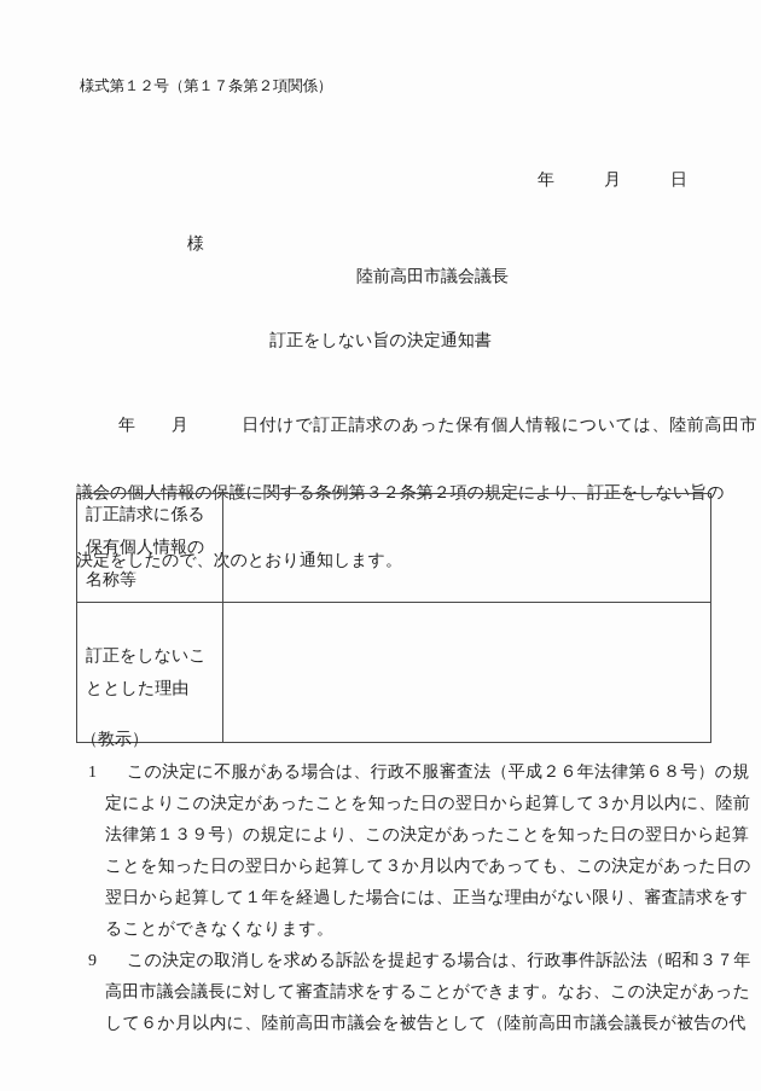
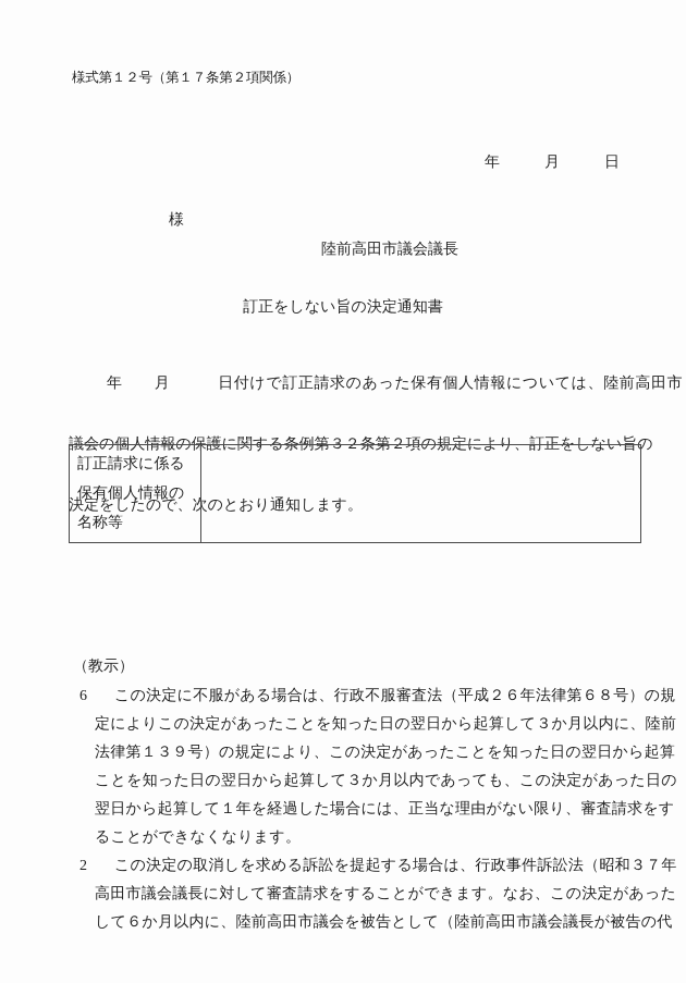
  様式第１２号（第１７条第２項関係）
  年
  月
  日
  様
  陸前高田市議会議長
  訂正をしない旨の決定通知書
  年 月 日付けで訂正請求のあった保有個人情報については、陸前高田市
  議会の個人情報の保護に関する条例第３２条第２項の規定により、訂正をしない旨の
  決定をしたので、次のとおり通知します。
  訂正請求に係る保有個人情報の名称等
- 訂正をしないこととした理由
  （教示）
- 1
+ 6
- 9
+ 2
  この決定に不服がある場合は、行政不服審査法（平成２６年法律第６８号）の規
  定によりこの決定があったことを知った日の翌日から起算して３か月以内に、陸前
  法律第１３９号）の規定により、この決定があったことを知った日の翌日から起算
  ことを知った日の翌日から起算して３か月以内であっても、この決定があった日の
  翌日から起算して１年を経過した場合には、正当な理由がない限り、審査請求をす
  ることができなくなります。
  この決定の取消しを求める訴訟を提起する場合は、行政事件訴訟法（昭和３７年
  高田市議会議長に対して審査請求をすることができます。なお、この決定があった
  して６か月以内に、陸前高田市議会を被告として（陸前高田市議会議長が被告の代
